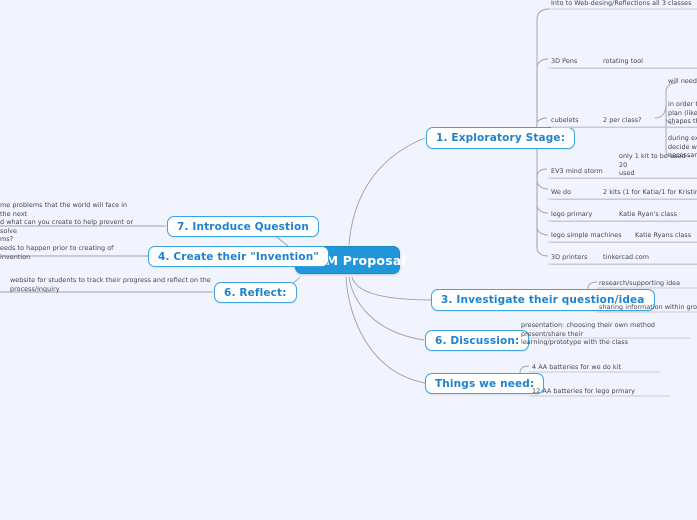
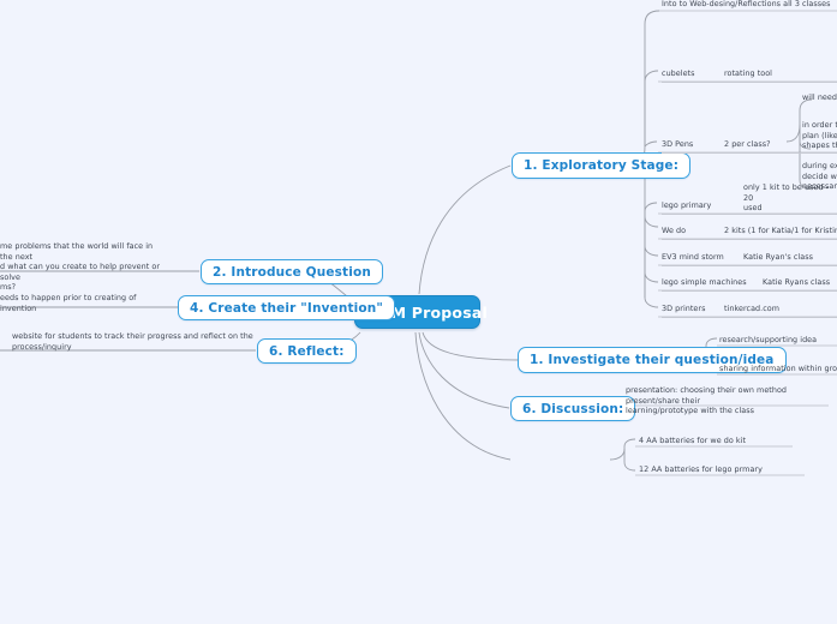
  1. Exploratory Stage:
- 7. Introduce Question
+ 2. Introduce Question
  4. Create their "Invention"
  6. Reflect:
- 3. Investigate their question/idea
+ 1. Investigate their question/idea
  6. Discussion:
- Things we need:
  me problems that the world will face in the next
  d what can you create to help prevent or solve
  ms?
  eeds to happen prior to creating of invention
  website for students to track their progress and reflect on the
  process/inquiry
  Into to Web-desing/Reflections all 3 classes
- 3D Pens
+ cubelets
  rotating tool
- cubelets
+ 3D Pens
  2 per class?
  will need
  in order
  plan (like
  shapes t
  during e
  decide w
  necessar
- EV3 mind storm
+ lego primary
  only 1 kit to be used - 20
  used
  We do
  2 kits (1 for Katia/1 for Kristi
- lego primary
+ EV3 mind storm
  Katie Ryan's class
  lego simple machines
  Katie Ryans class
  research/supporting idea
  sharing information within gro
  presentation: choosing their own method present/share their
  learning/prototype with the class
  4 AA batteries for we do kit
  12 AA batteries for lego prmary
